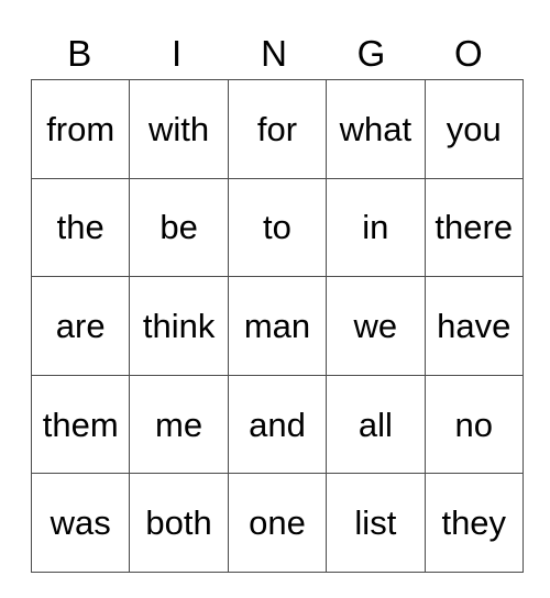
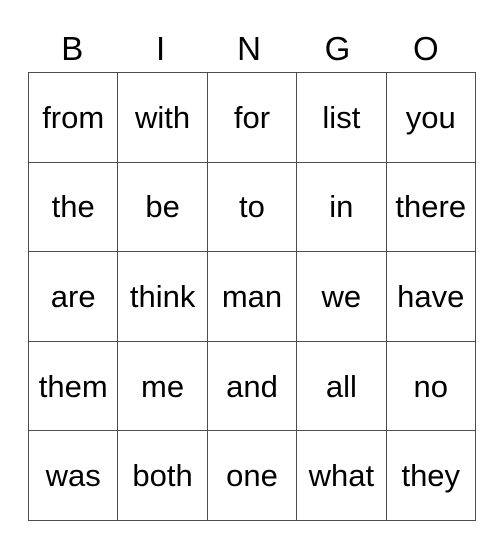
  B
  I
  N
  G
  O
- from	with	for	what	you
+ from	with	for	list	you
  the	be	to	in	there
  are	think	man	we	have
  them	me	and	all	no
- was	both	one	list	they
+ was	both	one	what	they
